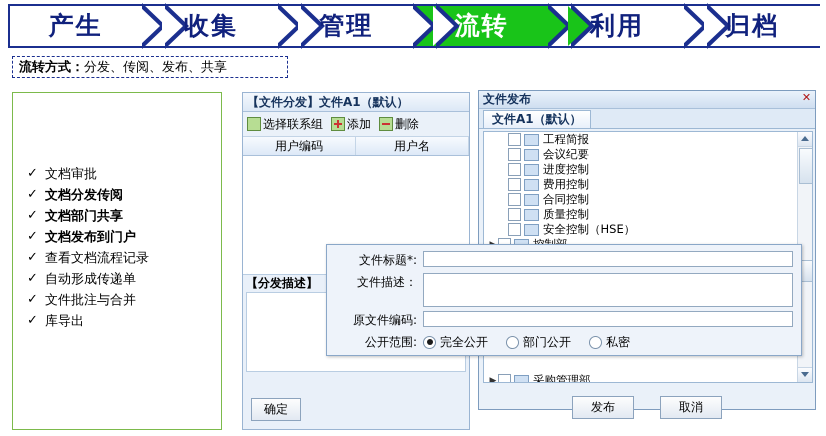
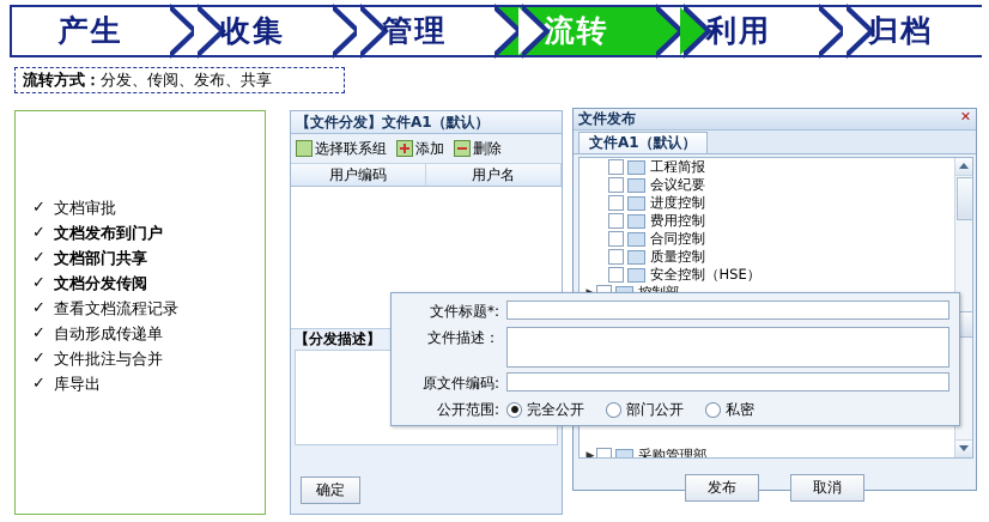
  产生
  收集
  管理
  流转
  利用
  归档
  流转方式：
  分发、传阅、发布、共享
  ✓
  文档审批
  ✓
- 文档分发传阅
+ 文档发布到门户
  ✓
  文档部门共享
  ✓
- 文档发布到门户
+ 文档分发传阅
  ✓
  查看文档流程记录
  ✓
  自动形成传递单
  ✓
  文件批注与合并
  ✓
  库导出
  【文件分发】文件A1（默认）
  选择联系组
  添加
  删除
  用户编码
  用户名
  【分发描述】
  确定
  文件发布
  ✕
  文件A1（默认）
  工程简报
  会议纪要
  进度控制
  费用控制
  合同控制
  质量控制
  安全控制（HSE）
  ▶
  采购管理部
  发布
  取消
  文件标题*:
  文件描述：
  原文件编码:
  公开范围:
  完全公开
  部门公开
  私密
